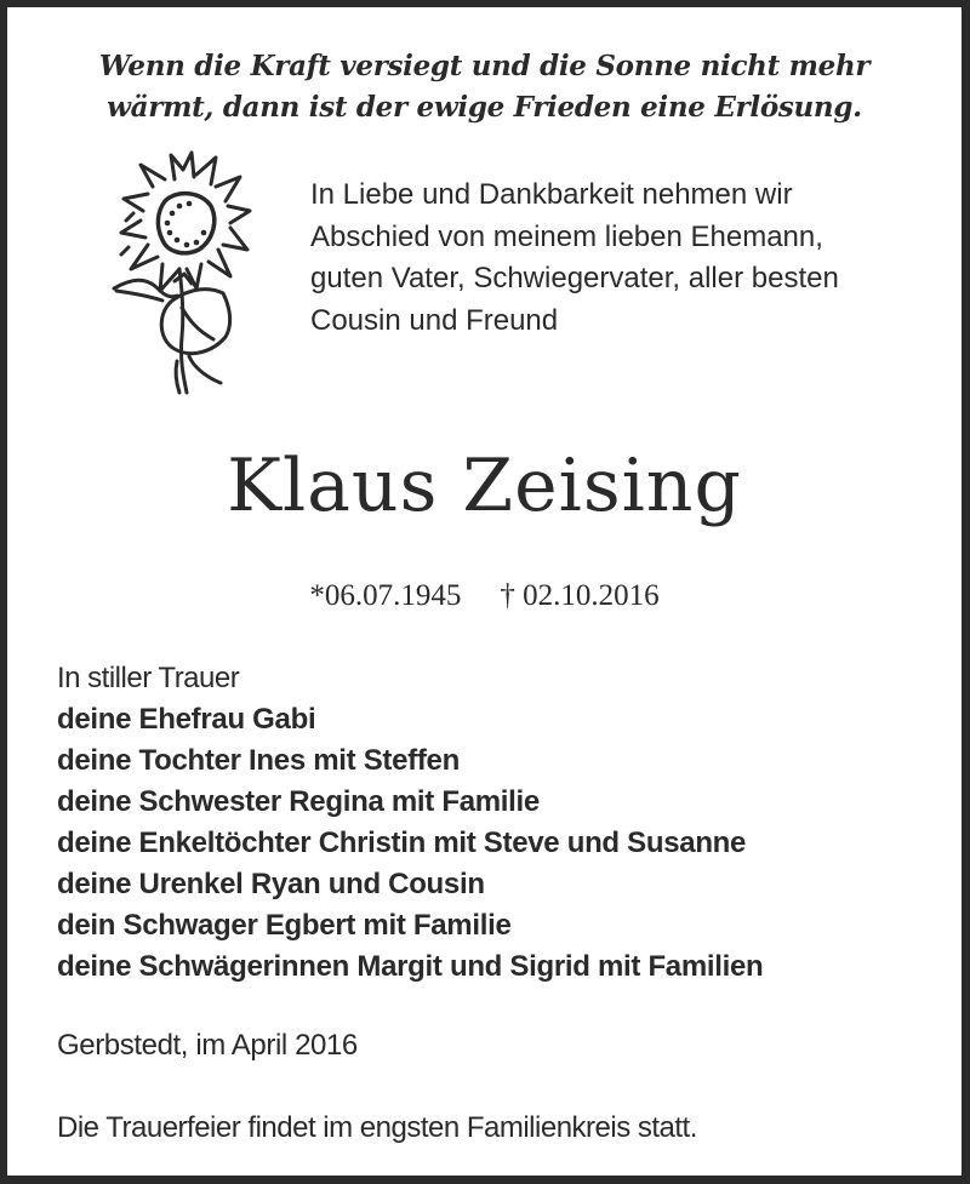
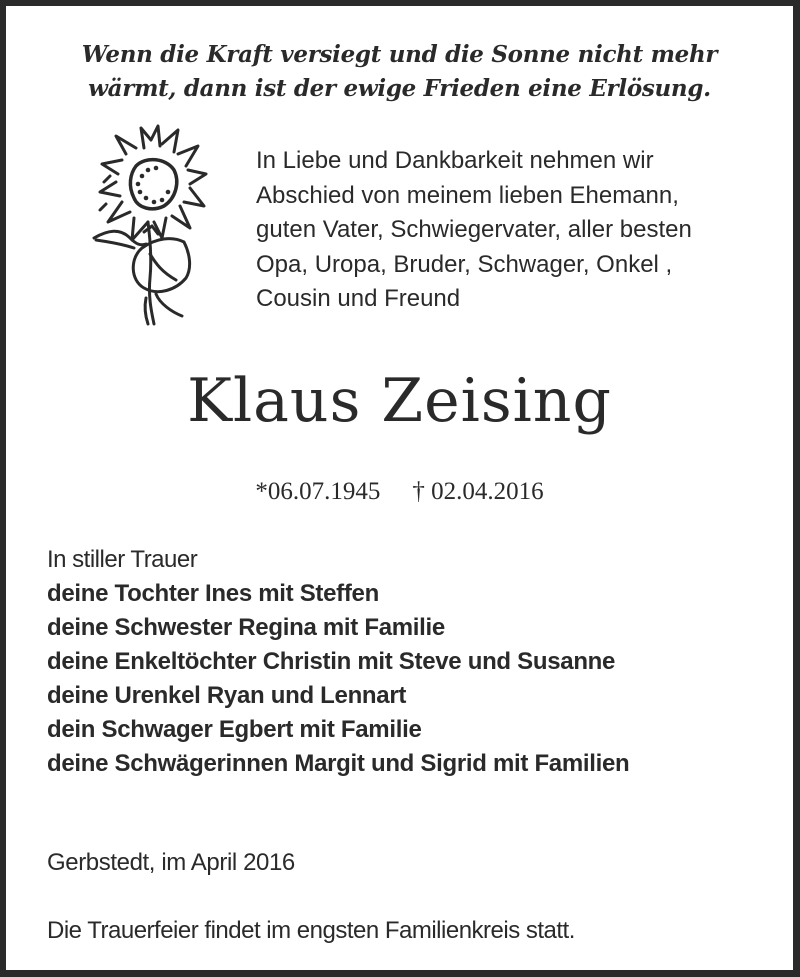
  Wenn die Kraft versiegt und die Sonne nicht mehr
  wärmt, dann ist der ewige Frieden eine Erlösung.
  In Liebe und Dankbarkeit nehmen wir
  Abschied von meinem lieben Ehemann,
  guten Vater, Schwiegervater, aller besten
+ Opa, Uropa, Bruder, Schwager, Onkel ,
  Cousin und Freund
  Klaus Zeising
- *06.07.1945 † 02.10.2016
+ *06.07.1945 † 02.04.2016
  In stiller Trauer
- deine Ehefrau Gabi
  deine Tochter Ines mit Steffen
  deine Schwester Regina mit Familie
  deine Enkeltöchter Christin mit Steve und Susanne
- deine Urenkel Ryan und Cousin
+ deine Urenkel Ryan und Lennart
  dein Schwager Egbert mit Familie
  deine Schwägerinnen Margit und Sigrid mit Familien
  Gerbstedt, im April 2016
  Die Trauerfeier findet im engsten Familienkreis statt.
